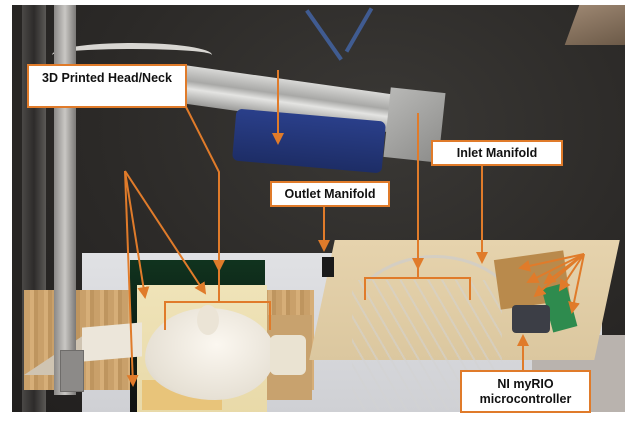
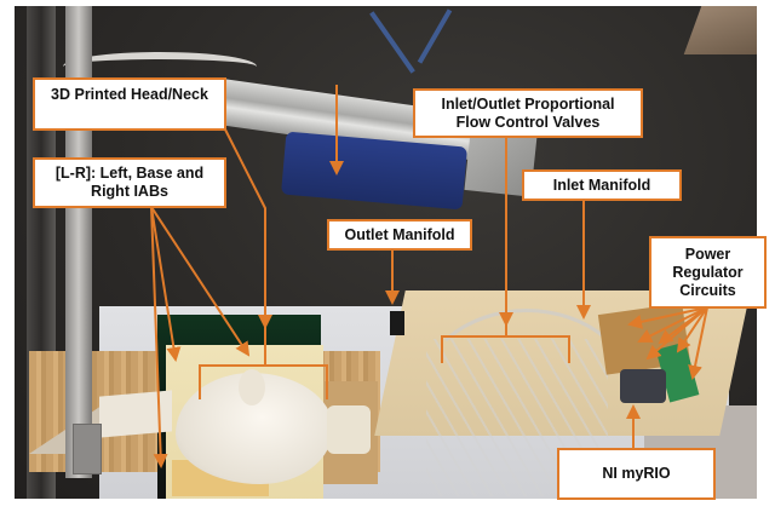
  3D Printed Head/Neck
+ [L-R]: Left, Base and
+ Right IABs
+ Inlet/Outlet Proportional
+ Flow Control Valves
  Inlet Manifold
  Outlet Manifold
+ Power
+ Regulator
+ Circuits
  NI myRIO
- microcontroller
